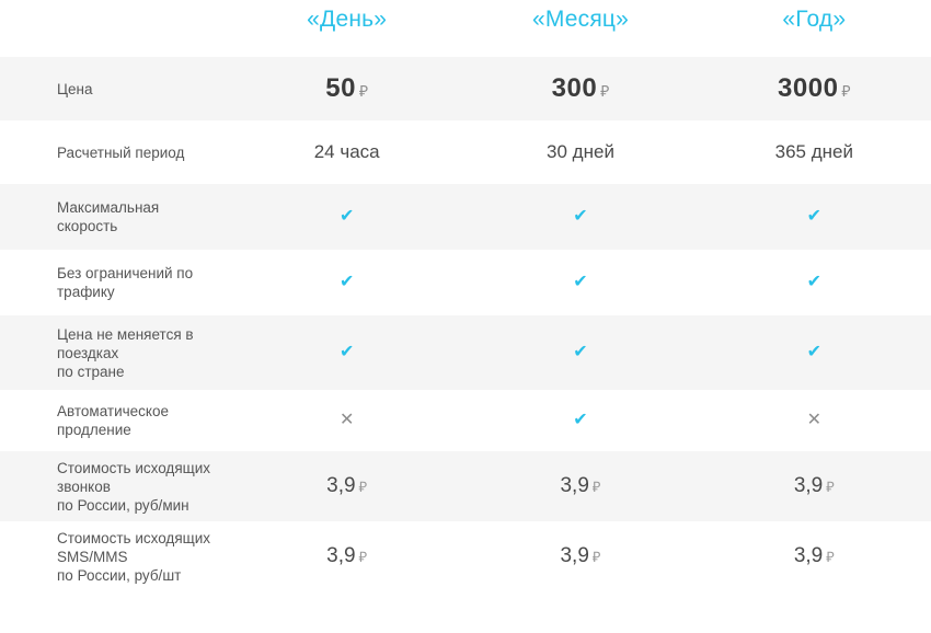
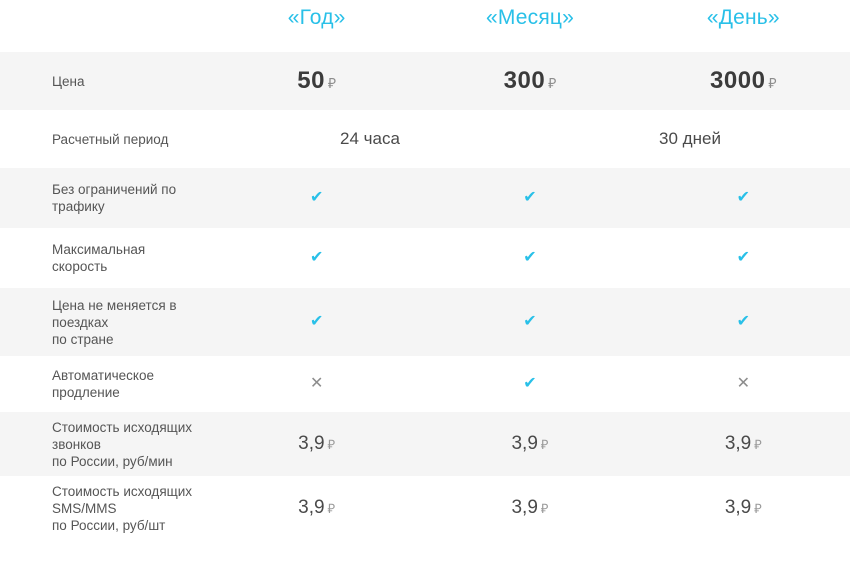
- «День»
+ «Год»
  «Месяц»
- «Год»
+ «День»
  Цена
  50 ₽
  300 ₽
  3000 ₽
  Расчетный период
  24 часа
  30 дней
- 365 дней
- Максимальная скорость
+ Без ограничений по трафику
  ✔
  ✔
  ✔
- Без ограничений по трафику
+ Максимальная скорость
  ✔
  ✔
  ✔
  Цена не меняется в поездках
  по стране
  ✔
  ✔
  ✔
  Автоматическое продление
  ✕
  ✔
  ✕
  Стоимость исходящих звонков
  по России, руб/мин
  3,9 ₽
  3,9 ₽
  3,9 ₽
  Стоимость исходящих SMS/MMS
  по России, руб/шт
  3,9 ₽
  3,9 ₽
  3,9 ₽
